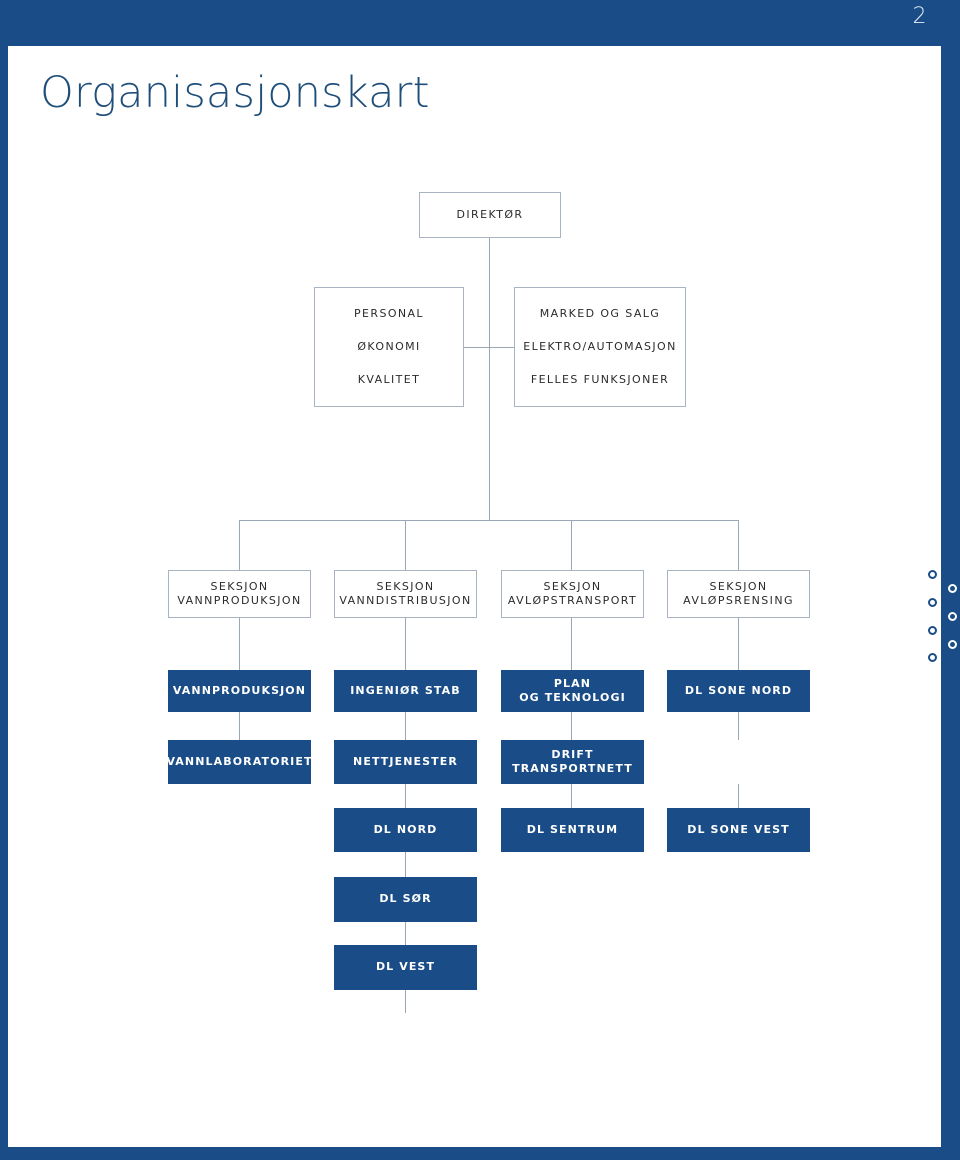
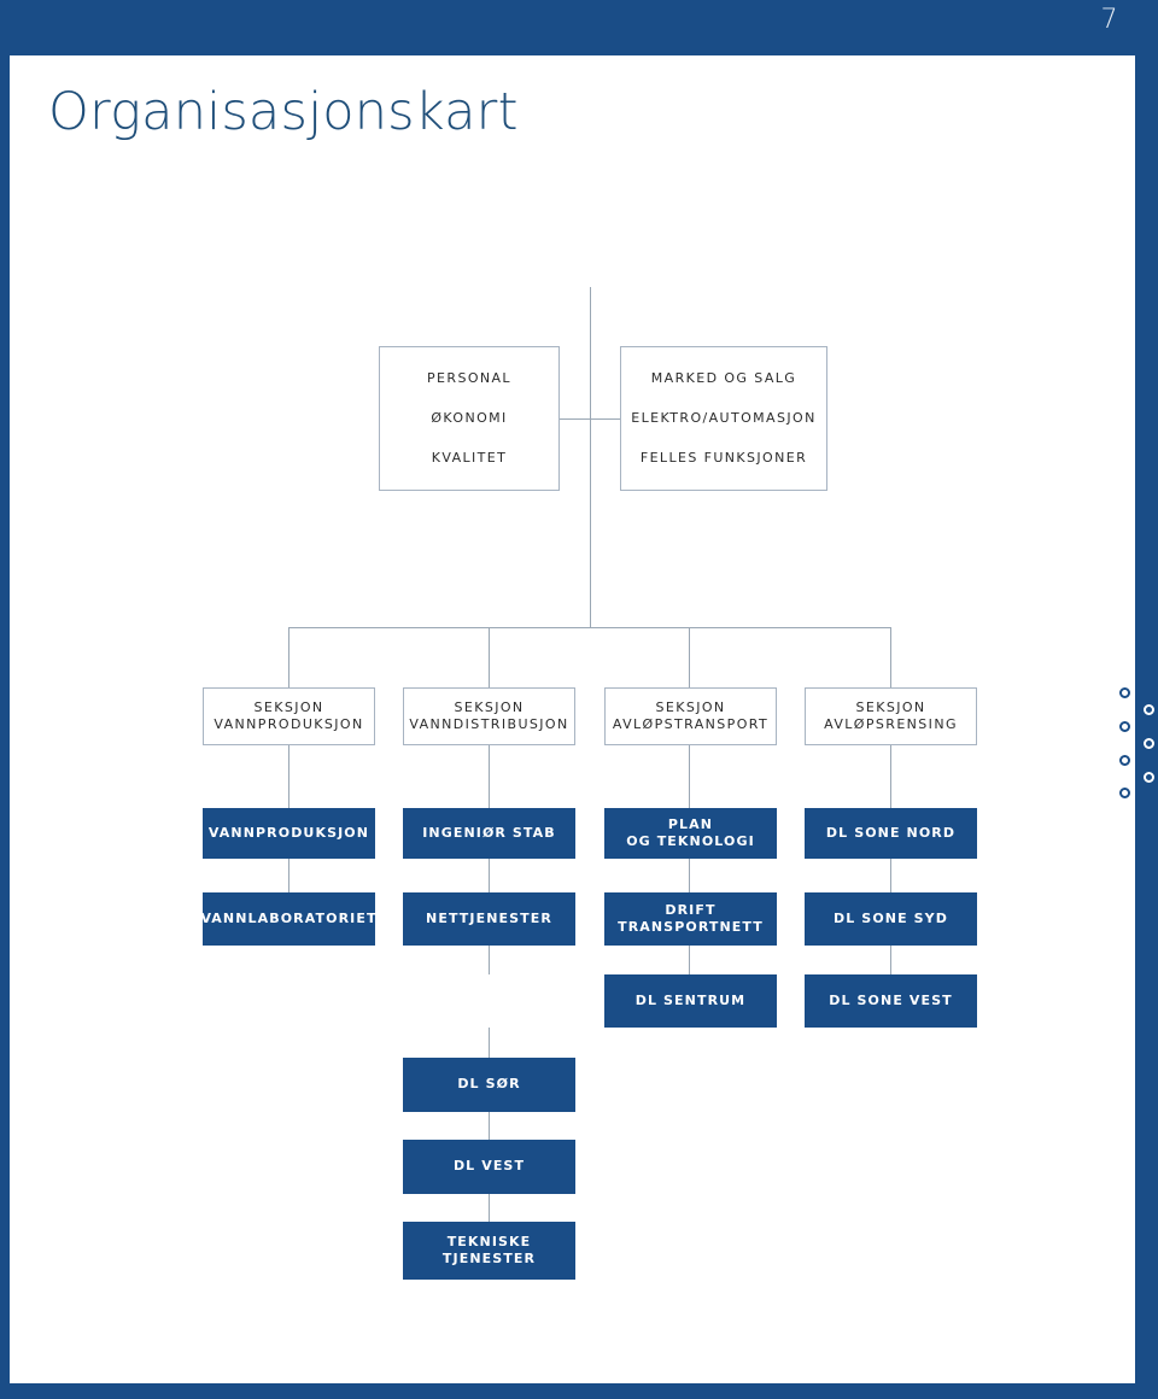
- 2
+ 7
  Organisasjonskart
- DIREKTØR
  PERSONAL
  ØKONOMI
  KVALITET
  MARKED OG SALG
  ELEKTRO/AUTOMASJON
  FELLES FUNKSJONER
  SEKSJON
  VANNPRODUKSJON
  SEKSJON
  VANNDISTRIBUSJON
  SEKSJON
  AVLØPSTRANSPORT
  SEKSJON
  AVLØPSRENSING
  VANNPRODUKSJON
  VANNLABORATORIET
  INGENIØR STAB
  NETTJENESTER
- DL NORD
  DL SØR
  DL VEST
+ TEKNISKE
+ TJENESTER
  PLAN
  OG TEKNOLOGI
  DRIFT
  TRANSPORTNETT
  DL SENTRUM
  DL SONE NORD
+ DL SONE SYD
  DL SONE VEST
